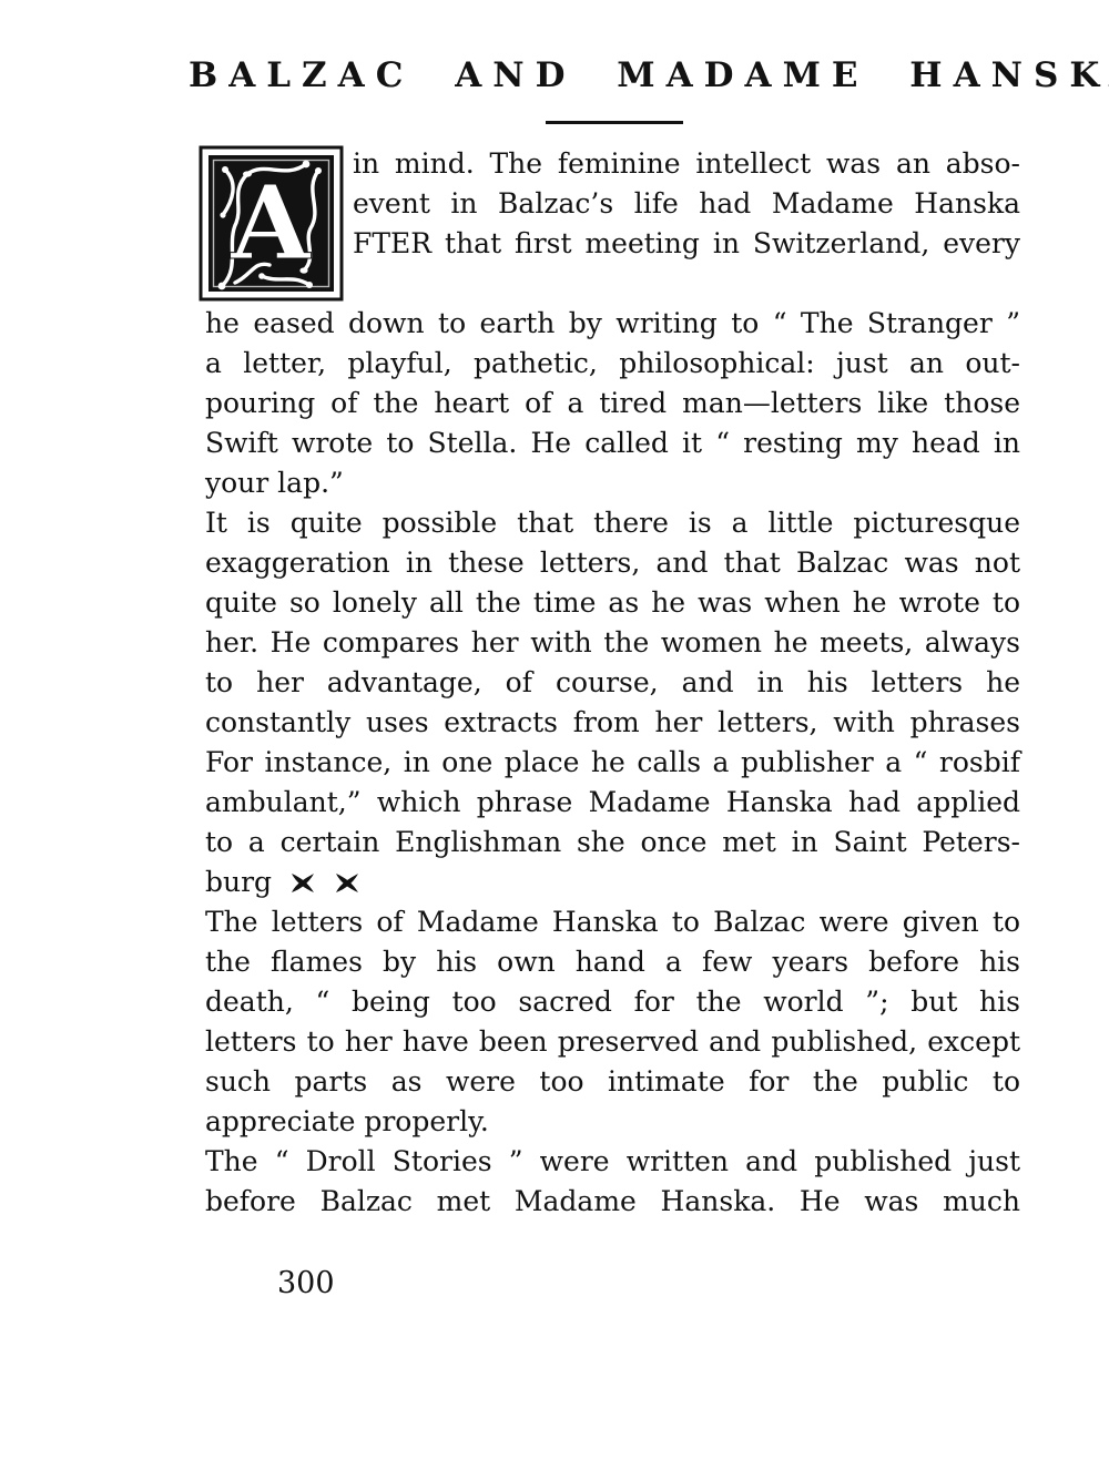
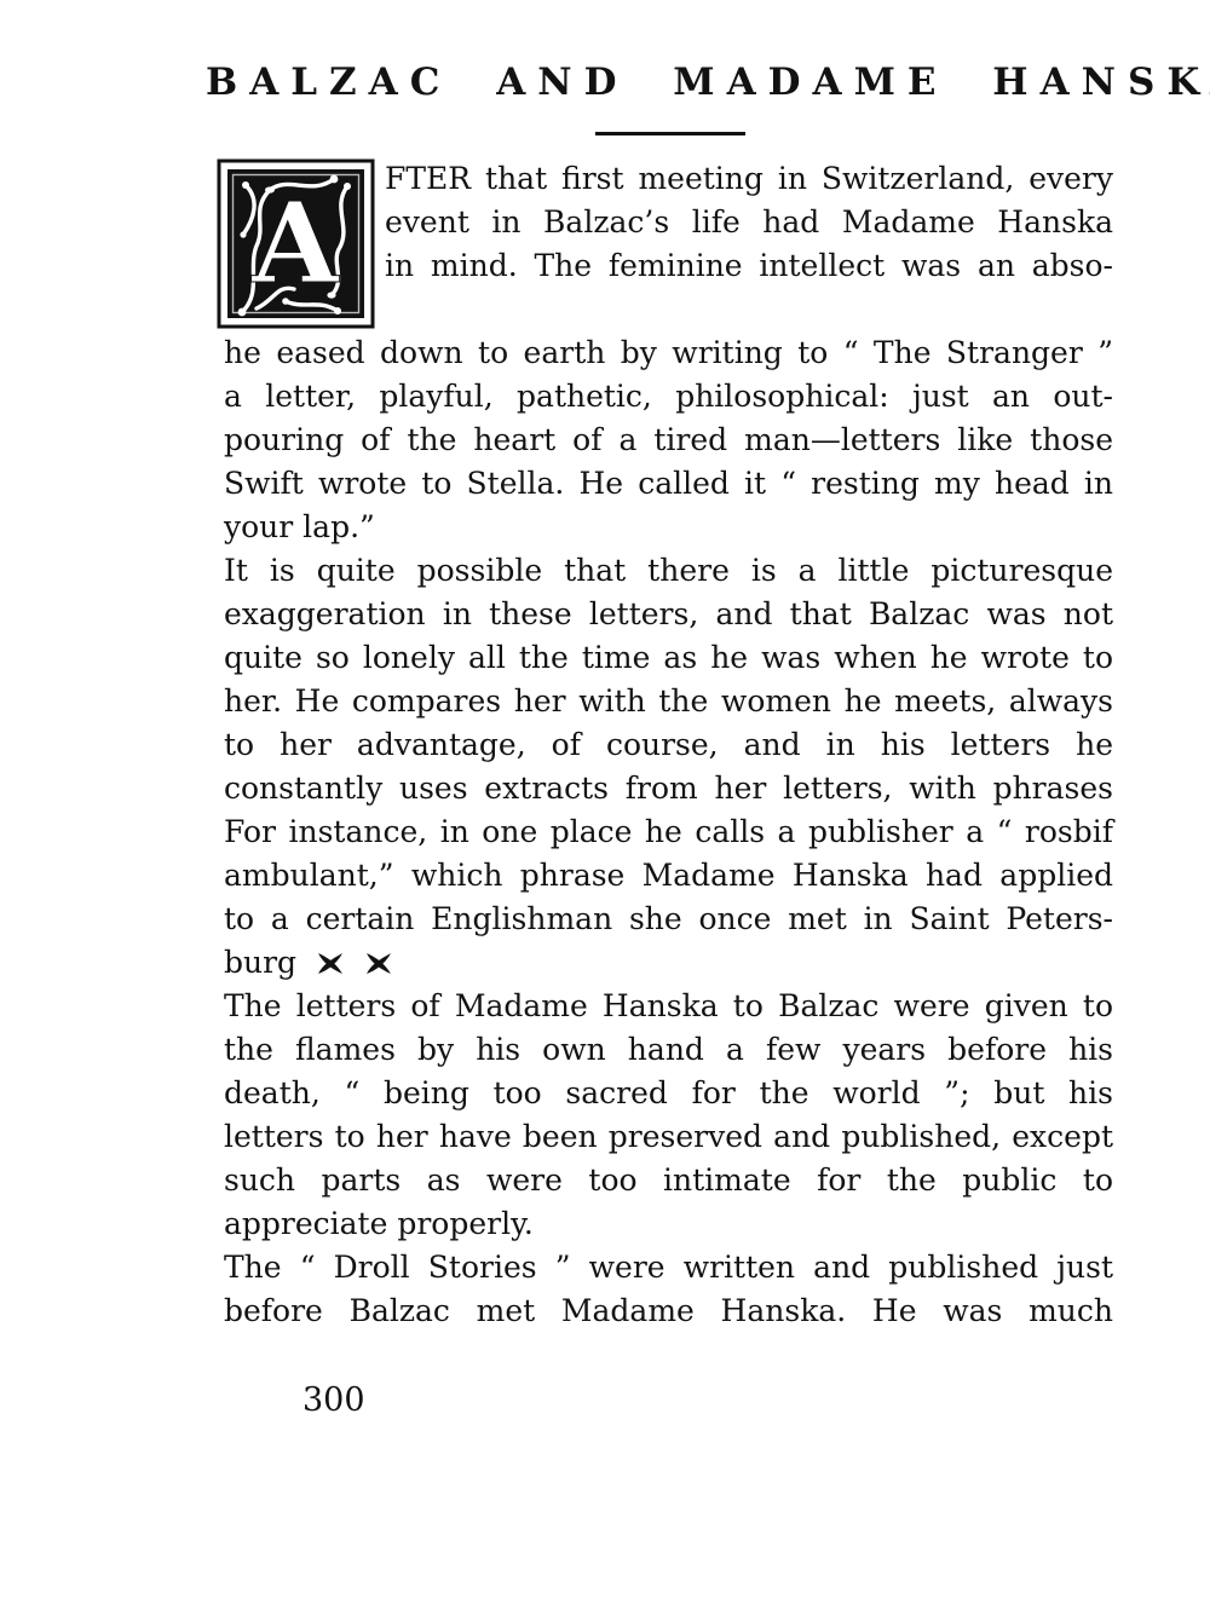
  BALZAC AND MADAME HANSK
  A
- in mind. The feminine intellect was an abso-
+ FTER that first meeting in Switzerland, every
  event in Balzac’s life had Madame Hanska
- FTER that first meeting in Switzerland, every
+ in mind. The feminine intellect was an abso-
  he eased down to earth by writing to “ The Stranger ”
  a letter, playful, pathetic, philosophical: just an out-
  pouring of the heart of a tired man—letters like those
  Swift wrote to Stella. He called it “ resting my head in
  your lap.”
  It is quite possible that there is a little picturesque
  exaggeration in these letters, and that Balzac was not
  quite so lonely all the time as he was when he wrote to
  her. He compares her with the women he meets, always
  to her advantage, of course, and in his letters he
  constantly uses extracts from her letters, with phrases
  For instance, in one place he calls a publisher a “ rosbif
  ambulant,” which phrase Madame Hanska had applied
  to a certain Englishman she once met in Saint Peters-
  burg
  The letters of Madame Hanska to Balzac were given to
  the flames by his own hand a few years before his
  death, “ being too sacred for the world ”; but his
  letters to her have been preserved and published, except
  such parts as were too intimate for the public to
  appreciate properly.
  The “ Droll Stories ” were written and published just
  before Balzac met Madame Hanska. He was much
  300
